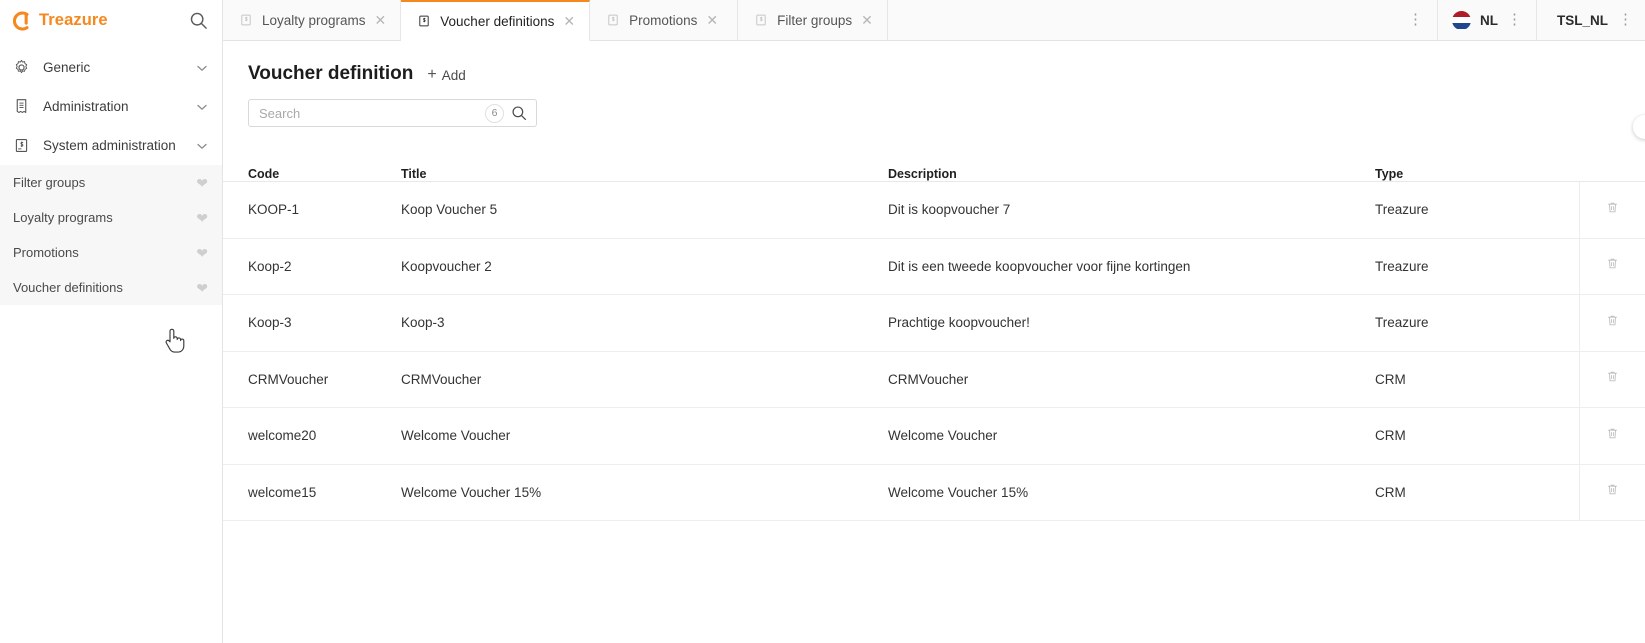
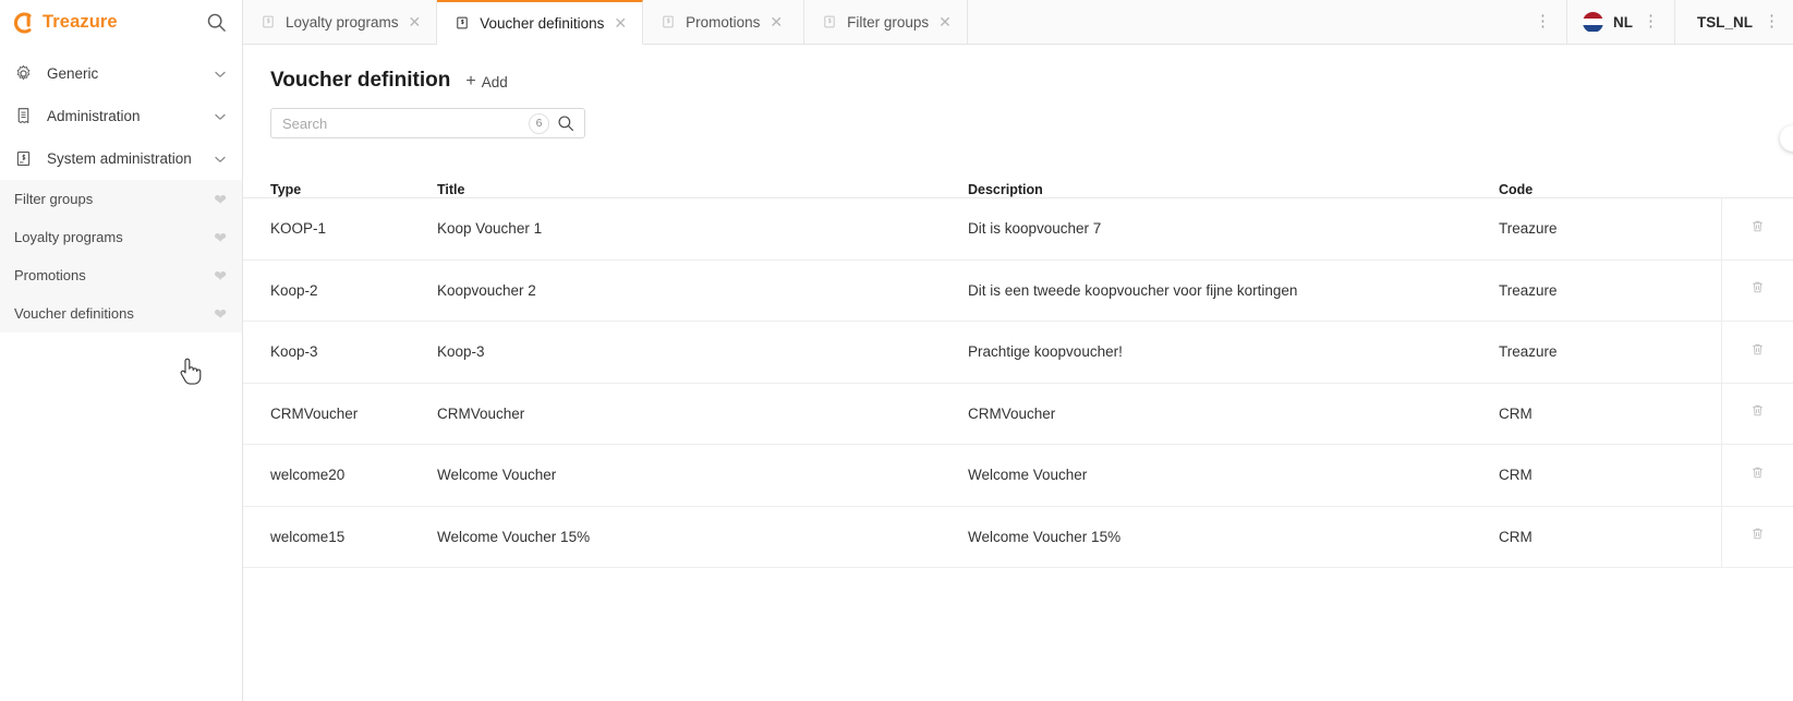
  Treazure
  Generic
  Administration
  System administration
  Filter groups
  ❤
  Loyalty programs
  ❤
  Promotions
  ❤
  Voucher definitions
  ❤
  Loyalty programs
  ✕
  Voucher definitions
  ✕
  Promotions
  ✕
  Filter groups
  ✕
  ⋮
  NL
  ⋮
  TSL_NL
  ⋮
  Voucher definition
  +
  Add
  Search
  6
- Code
+ Type
  Title
  Description
- Type
+ Code
  KOOP-1
- Koop Voucher 5
+ Koop Voucher 1
  Dit is koopvoucher 7
  Treazure
  Koop-2
  Koopvoucher 2
  Dit is een tweede koopvoucher voor fijne kortingen
  Treazure
  Koop-3
  Koop-3
  Prachtige koopvoucher!
  Treazure
  CRMVoucher
  CRMVoucher
  CRMVoucher
  CRM
  welcome20
  Welcome Voucher
  Welcome Voucher
  CRM
  welcome15
  Welcome Voucher 15%
  Welcome Voucher 15%
  CRM
